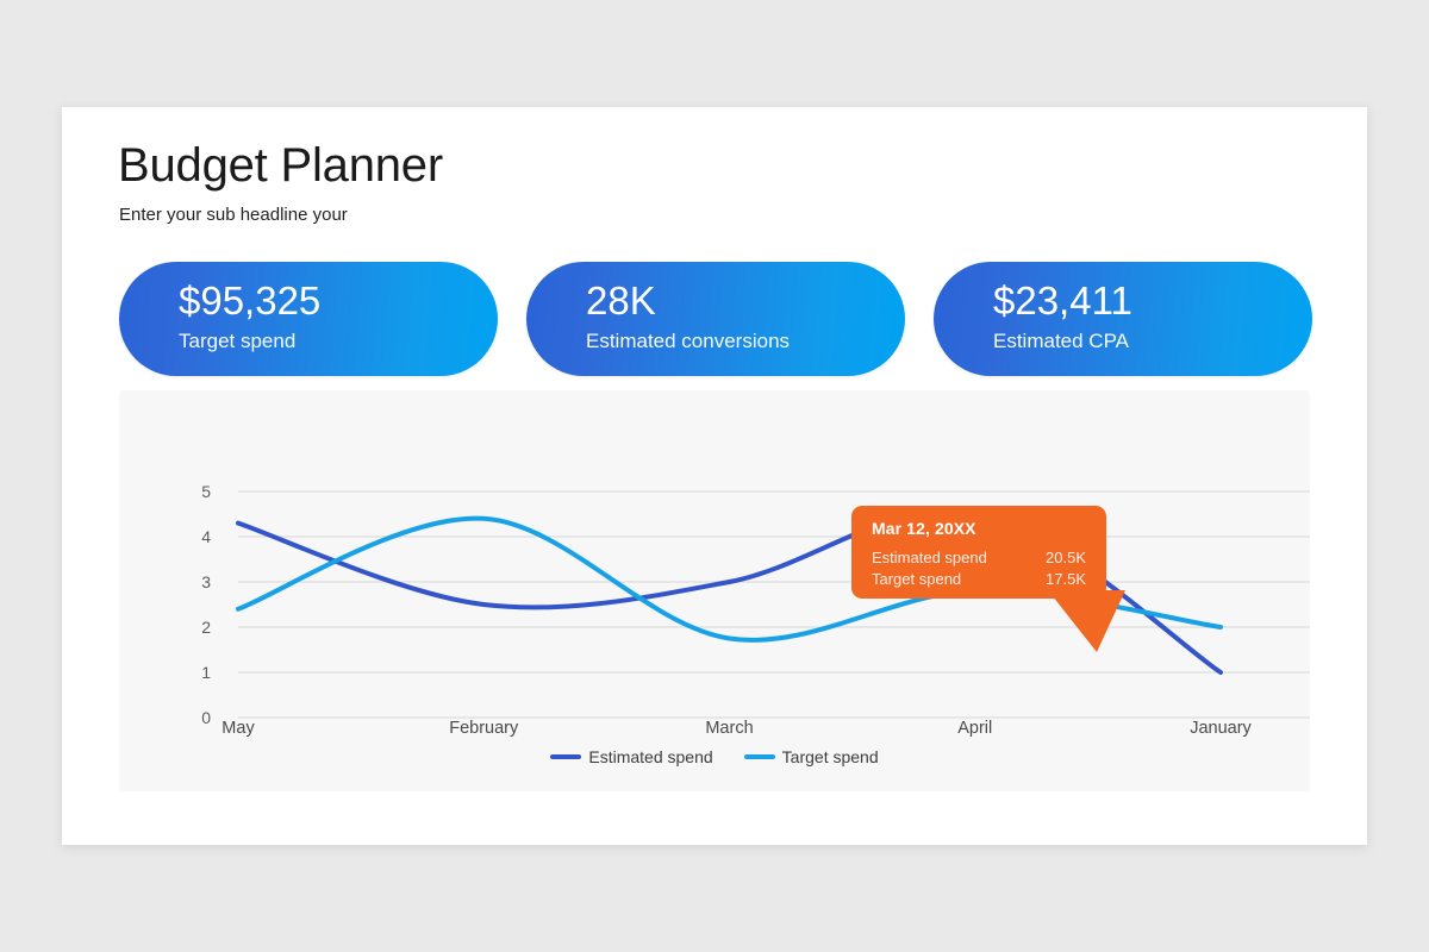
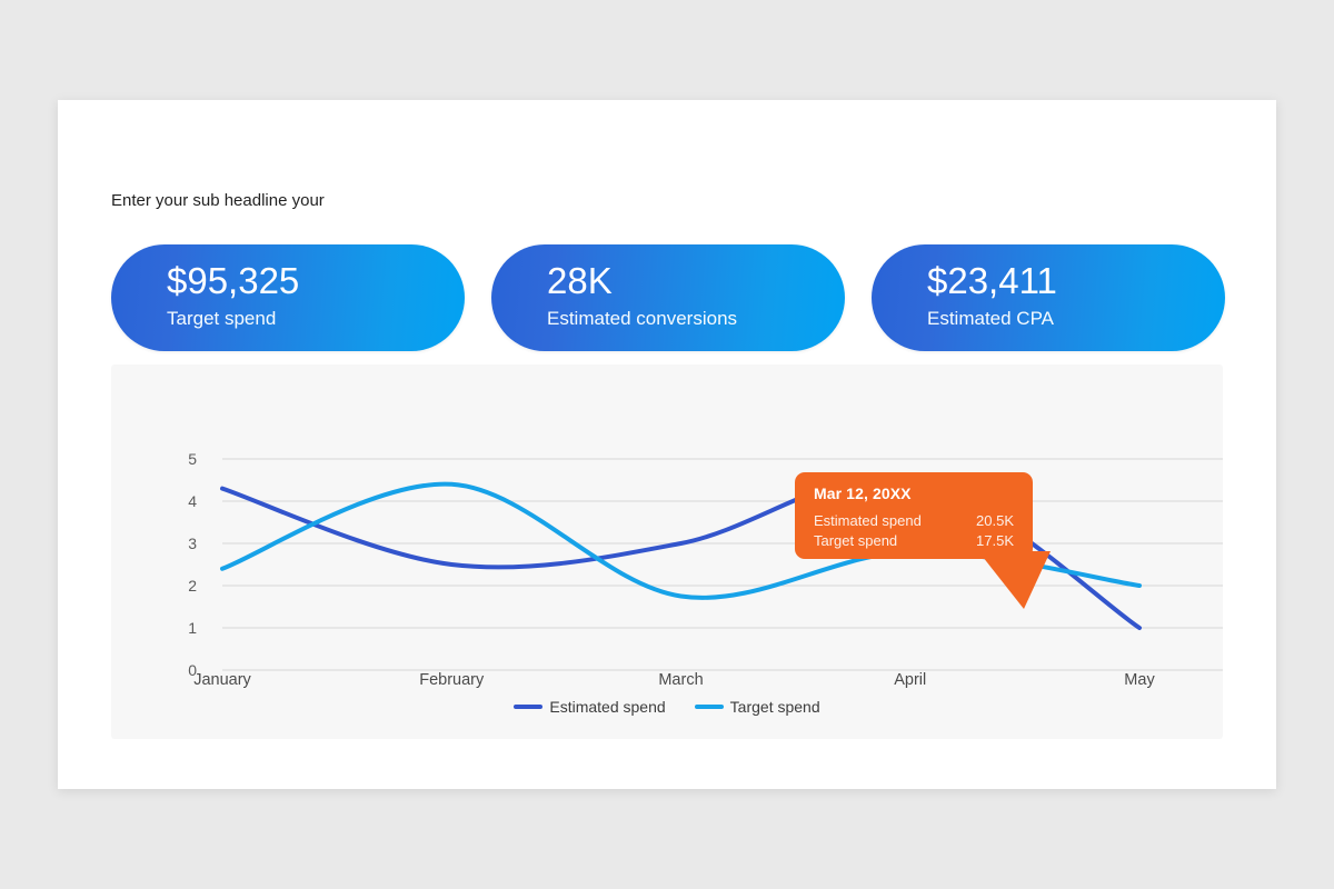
- Budget Planner
  Enter your sub headline your
  $95,325
  Target spend
  28K
  Estimated conversions
  $23,411
  Estimated CPA
  0
  1
  2
  3
  4
  5
- May
+ January
  February
  March
  April
- January
+ May
  Mar 12, 20XX
  Estimated spend
  20.5K
  Target spend
  17.5K
  Estimated spend
  Target spend
